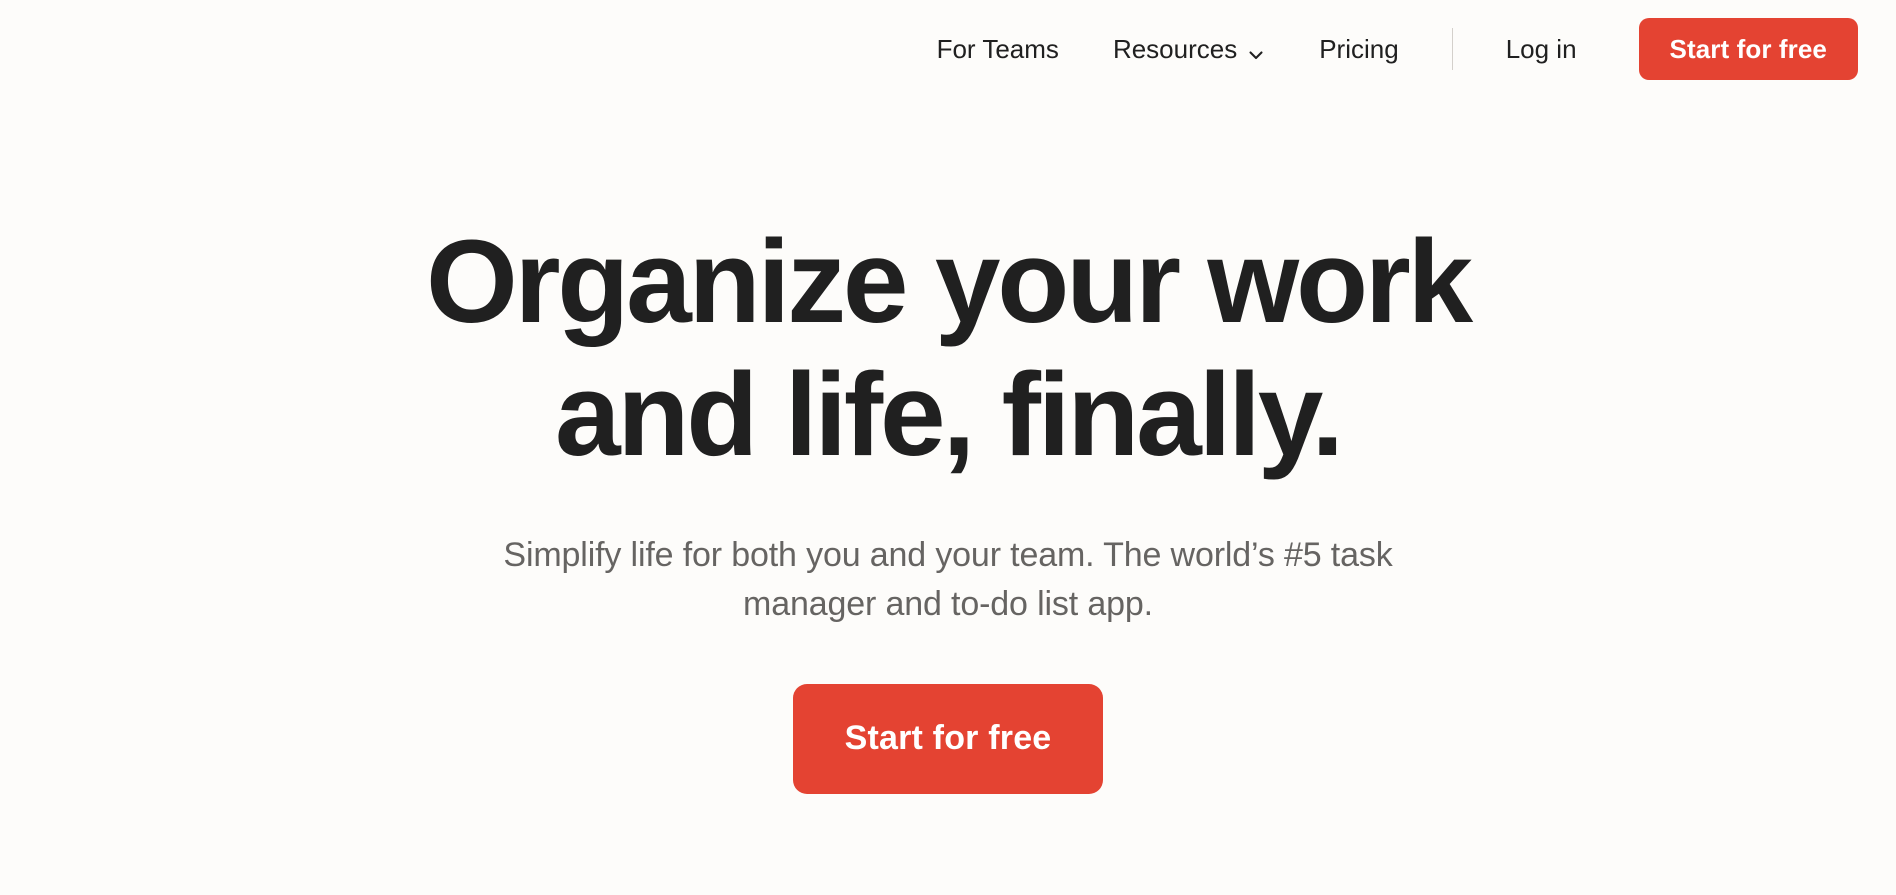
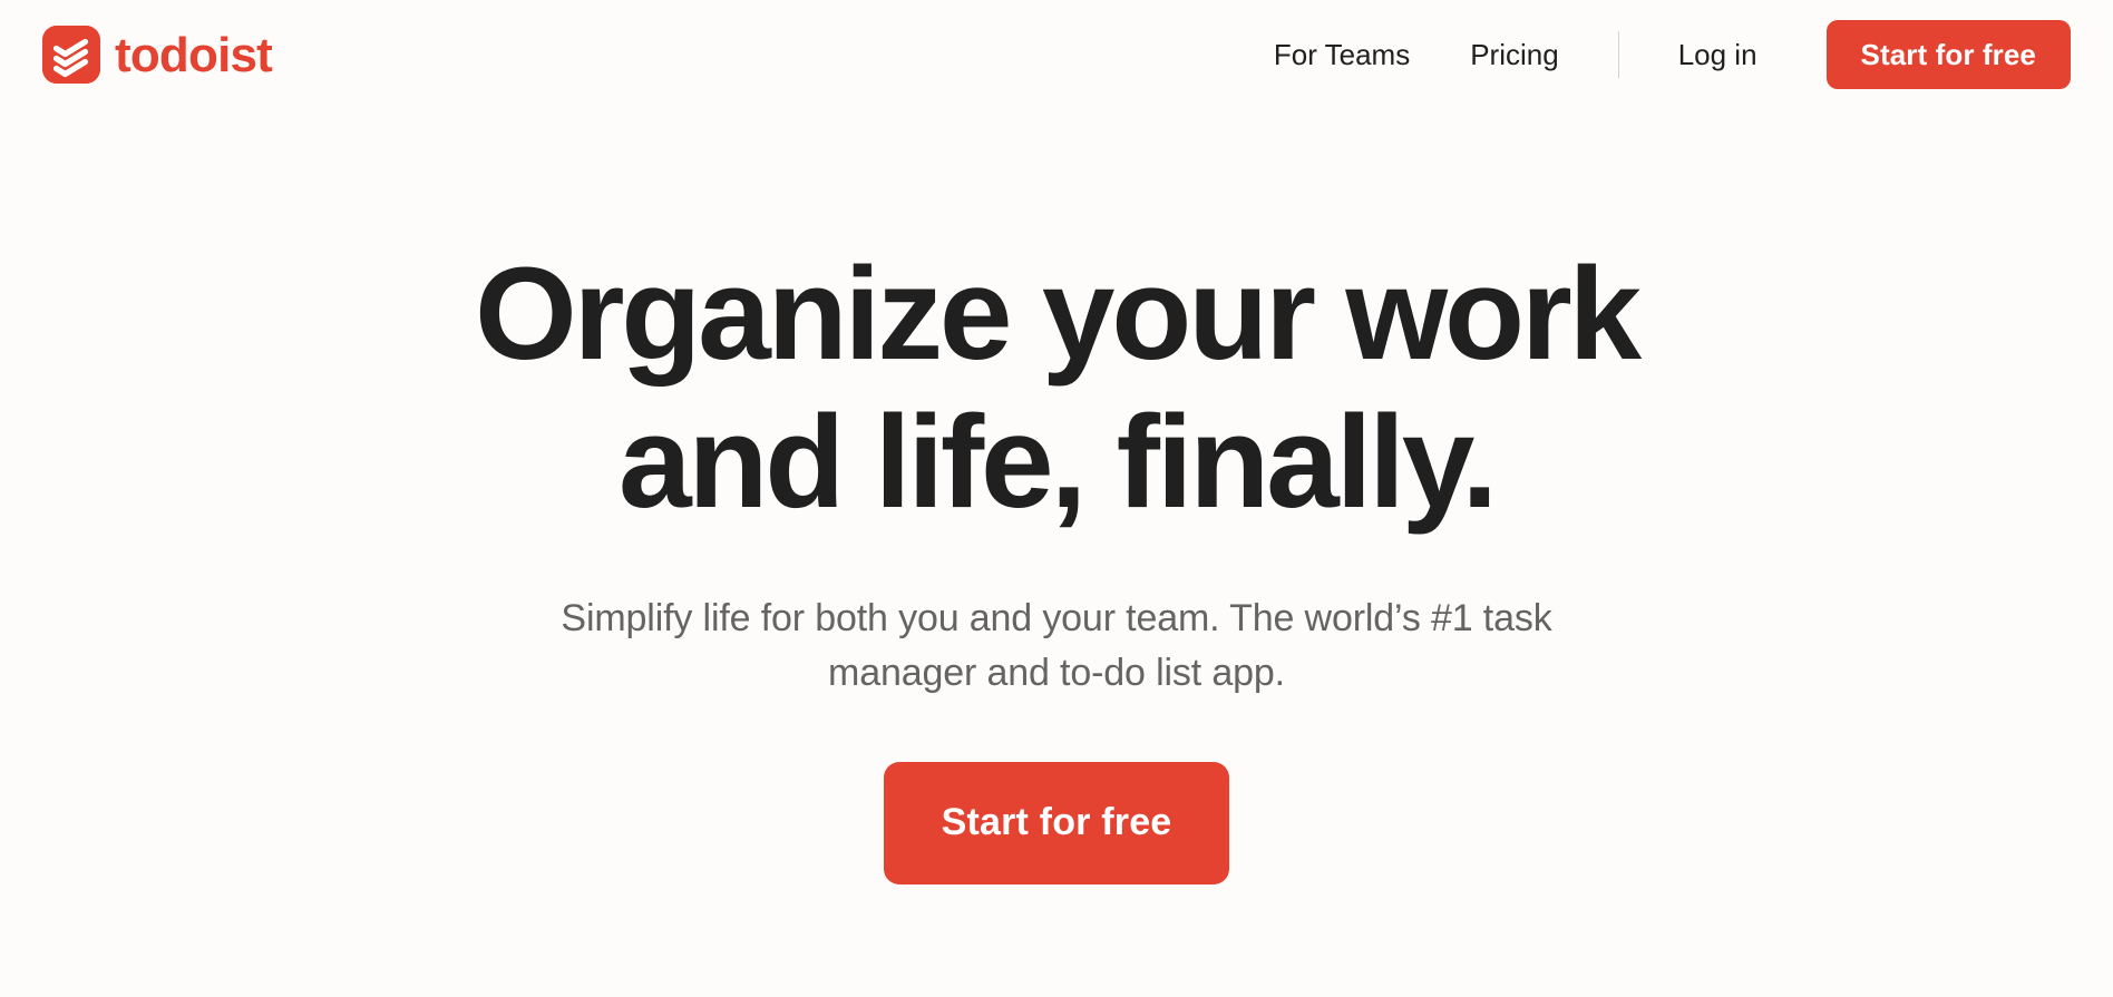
+ todoist
  For Teams
- Resources
  Pricing
  Log in
  Start for free
  Organize your work
  and life, finally.
- Simplify life for both you and your team. The world’s #5 task manager and to-do list app.
+ Simplify life for both you and your team. The world’s #1 task manager and to-do list app.
  Start for free
